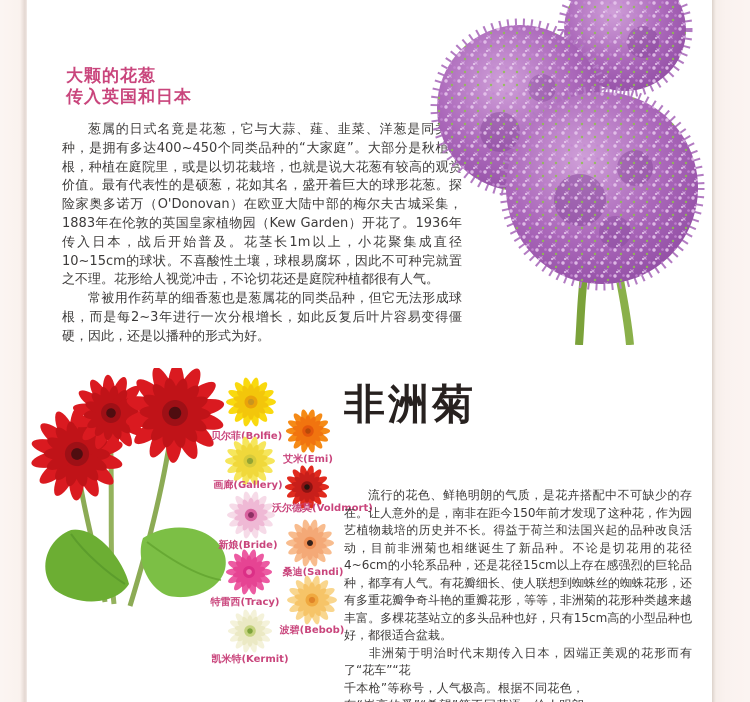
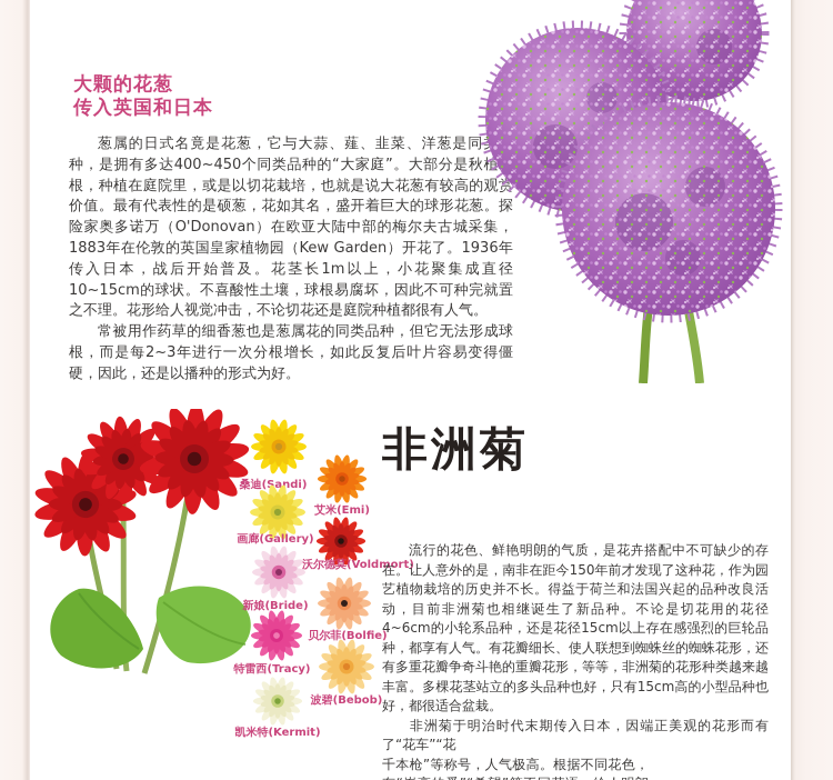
  大颗的花葱
  传入英国和日本
  葱属的日式名竟是花葱，它与大蒜、薤、韭菜、洋葱是同种，是拥有多达400~450个同类品种的“大家庭”。大部分是秋植根，种植在庭院里，或是以切花栽培，也就是说大花葱有较高的观赏价值。最有代表性的是硕葱，花如其名，盛开着巨大的球形花葱。探险家奥多诺万（O'Donovan）在欧亚大陆中部的梅尔夫古城采集，1883年在伦敦的英国皇家植物园（Kew Garden）开花了。1936年传入日本，战后开始普及。花茎长1m以上，小花聚集成直径10~15cm的球状。不喜酸性土壤，球根易腐坏，因此不可种完就置之不理。花形给人视觉冲击，不论切花还是庭院种植都很有人气。
  常被用作药草的细香葱也是葱属花的同类品种，但它无法形成球根，而是每2~3年进行一次分根增长，如此反复后叶片容易变得僵硬，因此，还是以播种的形式为好。
- 贝尔菲(Bolfie)
+ 桑迪(Sandi)
  艾米(Emi)
  画廊(Gallery)
  沃尔德莫(Voldm
  新娘(Bride)
- 桑迪(Sandi)
+ 贝尔菲(Bolfie)
  特雷西(Tracy)
  波碧(Bebob)
  凯米特(Kermit)
  非洲菊
  流行的花色、鲜艳明朗的气质，是花卉搭配中不可缺少的存在。让人意外的是，南非在距今150年前才发现了这种花，作为园艺植物栽培的历史并不长。得益于荷兰和法国兴起的品种改良活动，目前非洲菊也相继诞生了新品种。不论是切花用的花径4~6cm的小轮系品种，还是花径15cm以上存在感强烈的巨轮品种，都享有人气。有花瓣细长、使人联想到蜘蛛丝的蜘蛛花形，还有多重花瓣争奇斗艳的重瓣花形，等等，非洲菊的花形种类越来越丰富。多棵花茎站立的多头品种也好，只有15cm高的小型品种也好，都很适合盆栽。
  非洲菊于明治时代末期传入日本，因端正美观的花形而有了“花车”“花
